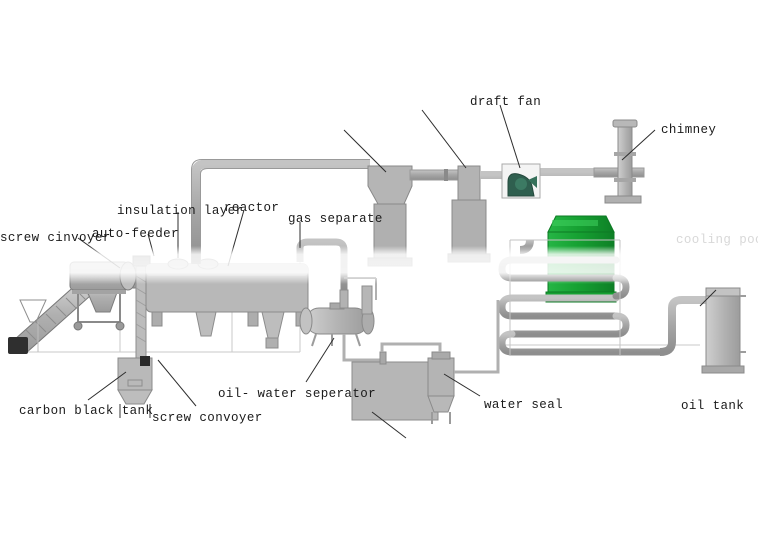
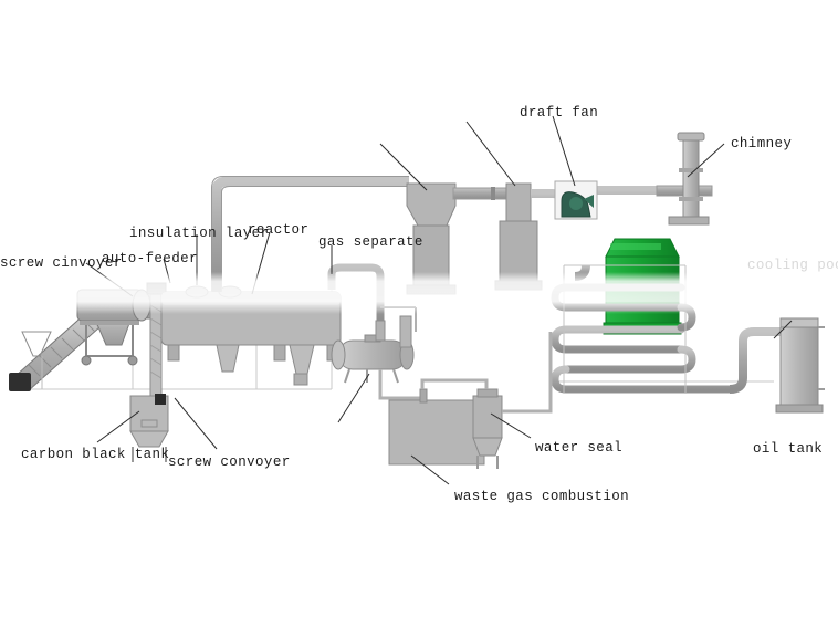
  screw cinvoyer
  auto-feeder
  insulation layer
  reactor
  gas separate
  draft fan
  chimney
  cooling po
  oil tank
  carbon black tank
  screw convoyer
- oil- water seperator
  water seal
+ waste gas combustion
